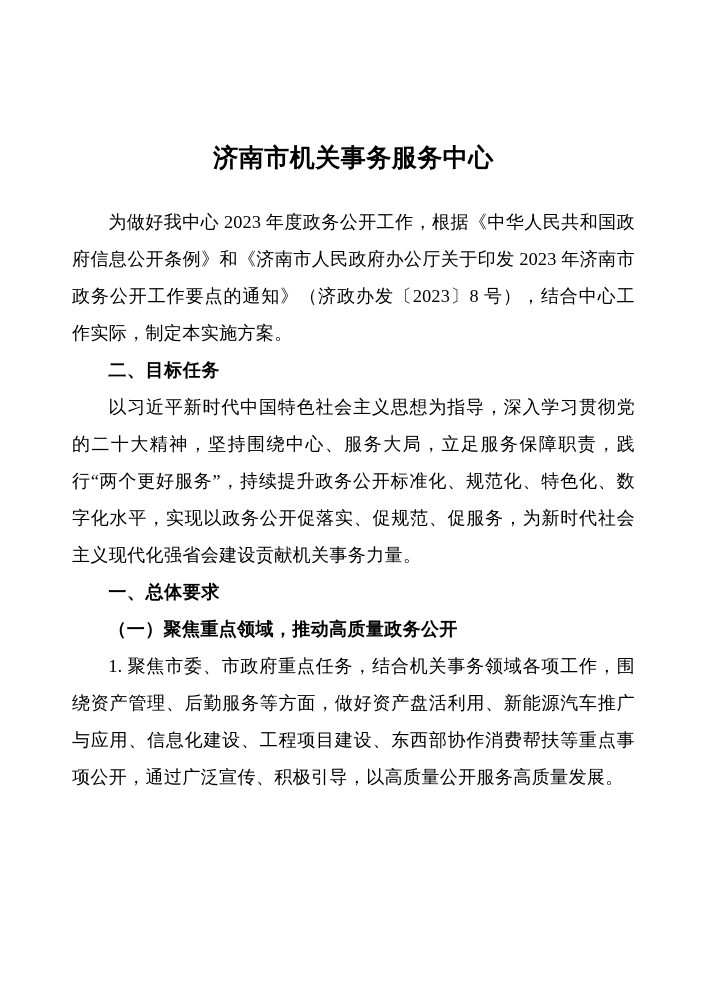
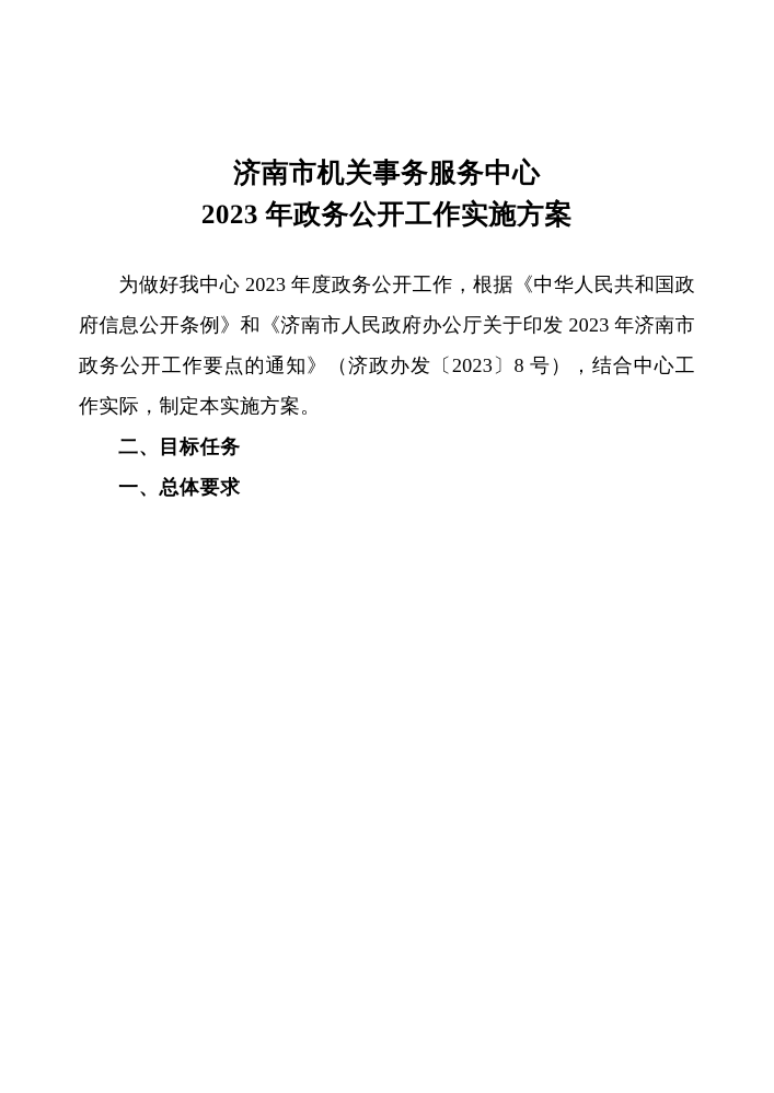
  济南市机关事务服务中心
+ 2023 年政务公开工作实施方案
  为做好我中心 2023 年度政务公开工作，根据《中华人民共和国政府信息公开条例》和《济南市人民政府办公厅关于印发 2023 年济南市政务公开工作要点的通知》（济政办发〔2023〕8 号），结合中心工作实际，制定本实施方案。
  二、目标任务
- 以习近平新时代中国特色社会主义思想为指导，深入学习贯彻党的二十大精神，坚持围绕中心、服务大局，立足服务保障职责，践行“两个更好服务”，持续提升政务公开标准化、规范化、特色化、数字化水平，实现以政务公开促落实、促规范、促服务，为新时代社会主义现代化强省会建设贡献机关事务力量。
  一、总体要求
- （一）聚焦重点领域，推动高质量政务公开
- 1. 聚焦市委、市政府重点任务，结合机关事务领域各项工作，围绕资产管理、后勤服务等方面，做好资产盘活利用、新能源汽车推广与应用、信息化建设、工程项目建设、东西部协作消费帮扶等重点事项公开，通过广泛宣传、积极引导，以高质量公开服务高质量发展。
